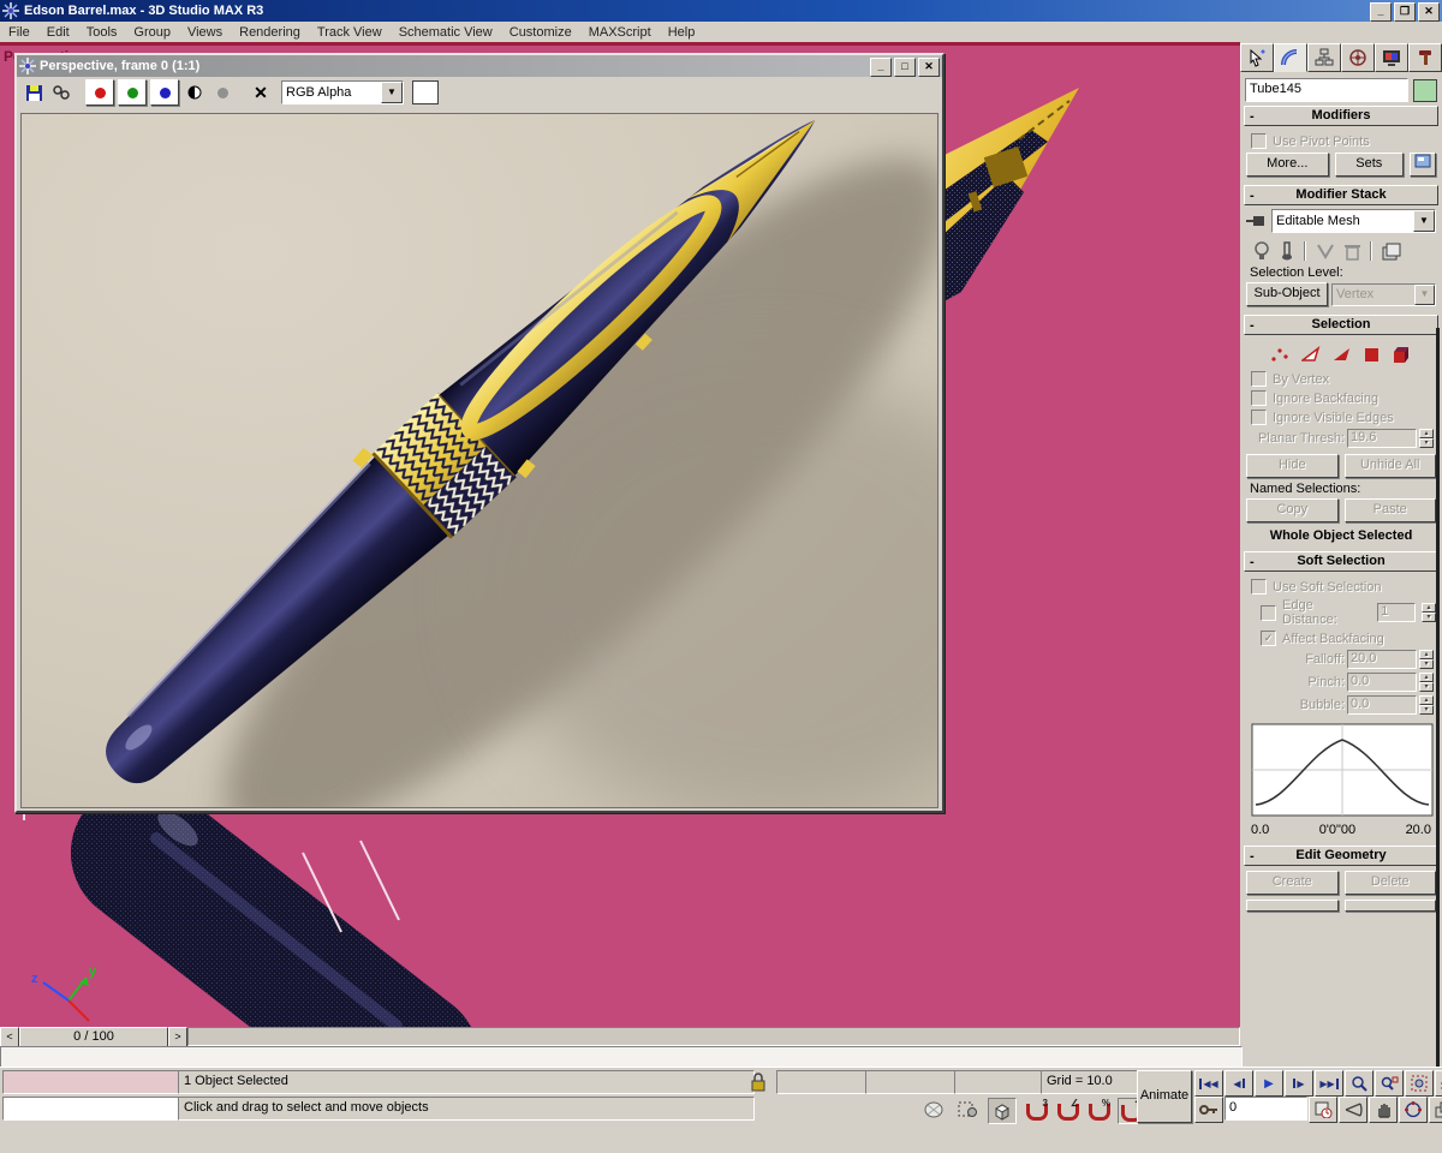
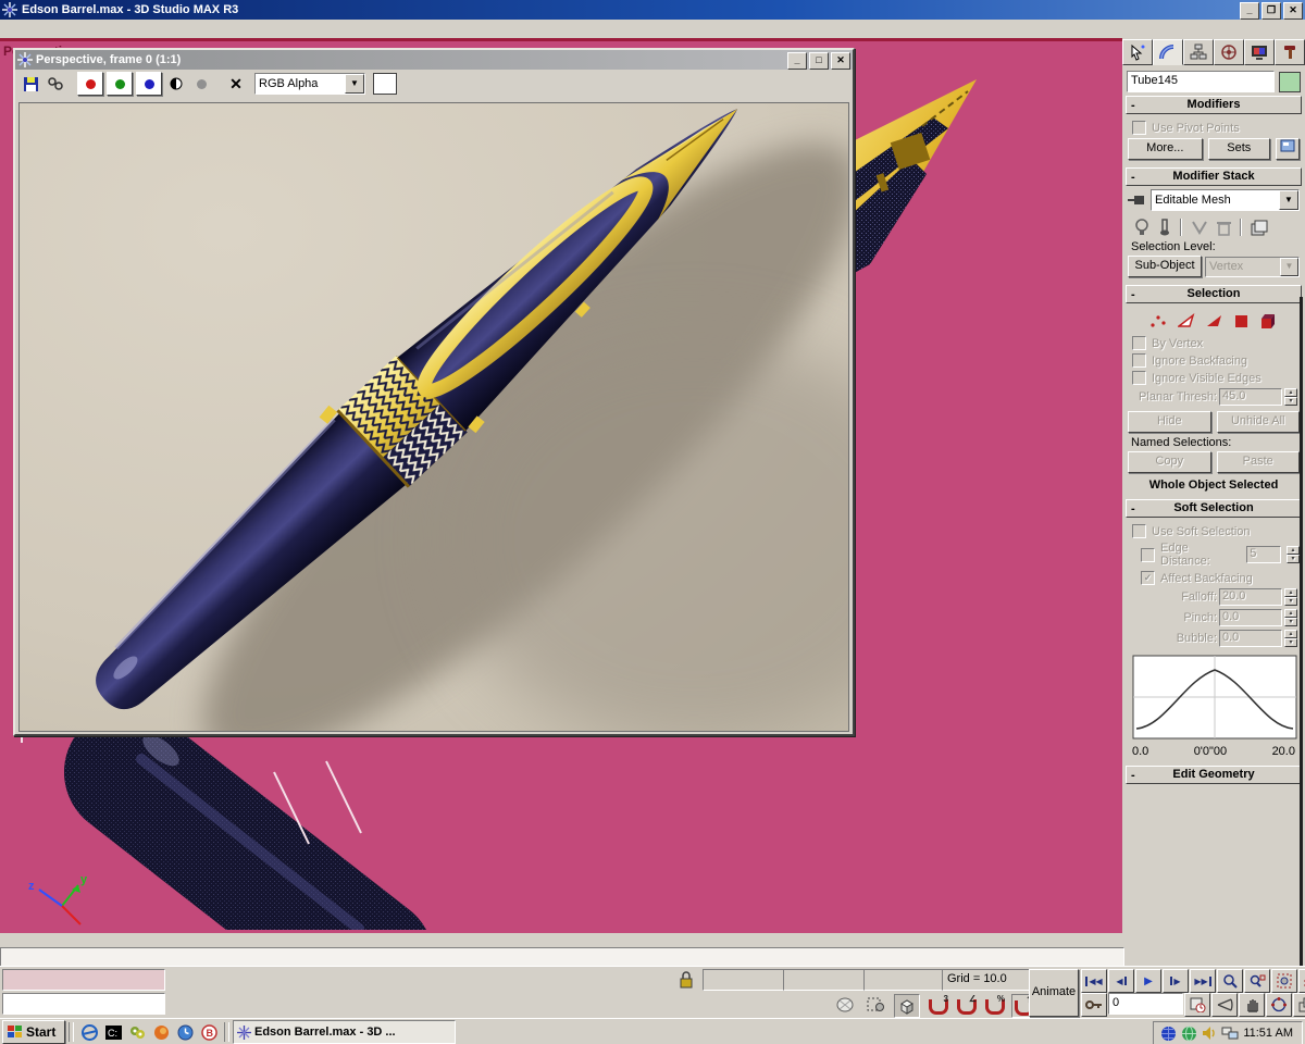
  Edson Barrel.max - 3D Studio MAX R3
  _
  ❐
  ✕
- File
- Edit
- Tools
- Group
- Views
- Rendering
- Track View
- Schematic View
- Customize
- MAXScript
- Help
  y
  z
  Perspective, frame 0 (1:1)
  _
  □
  ✕
  ✕
  RGB Alpha
  ▼
  Tube145
  -
  Modifiers
  Use Pivot Points
  More...
  Sets
  -
  Modifier Stack
  Editable Mesh
  ▼
  Selection Level:
  Sub-Object
  Vertex
  ▼
  -
  Selection
  By Vertex
  Ignore Backfacing
  Ignore Visible Edges
  Planar Thresh:
- 19.6
+ 45.0
  Hide
  Unhide All
  Named Selections:
  Copy
  Paste
  Whole Object Selected
  -
  Soft Selection
  Use Soft Selection
  Edge Distance:
- 1
+ 5
  ✓
  Affect Backfacing
  Falloff:
  20.0
  Pinch:
  0.0
  Bubble:
  0.0
  0.0
  0'0"00
  20.0
  -
  Edit Geometry
- Create
- Delete
- <
- 0 / 100
- >
- 1 Object Selected
- Click and drag to select and move objects
  Grid = 10.0
  3
  ∠
  %
  Animate
  ◀◀
  ◀
  ▶
  ▶
  ▶▶
  0
+ Start
+ C:
+ B
+ Edson Barrel.max - 3D ...
+ 11:51 AM
